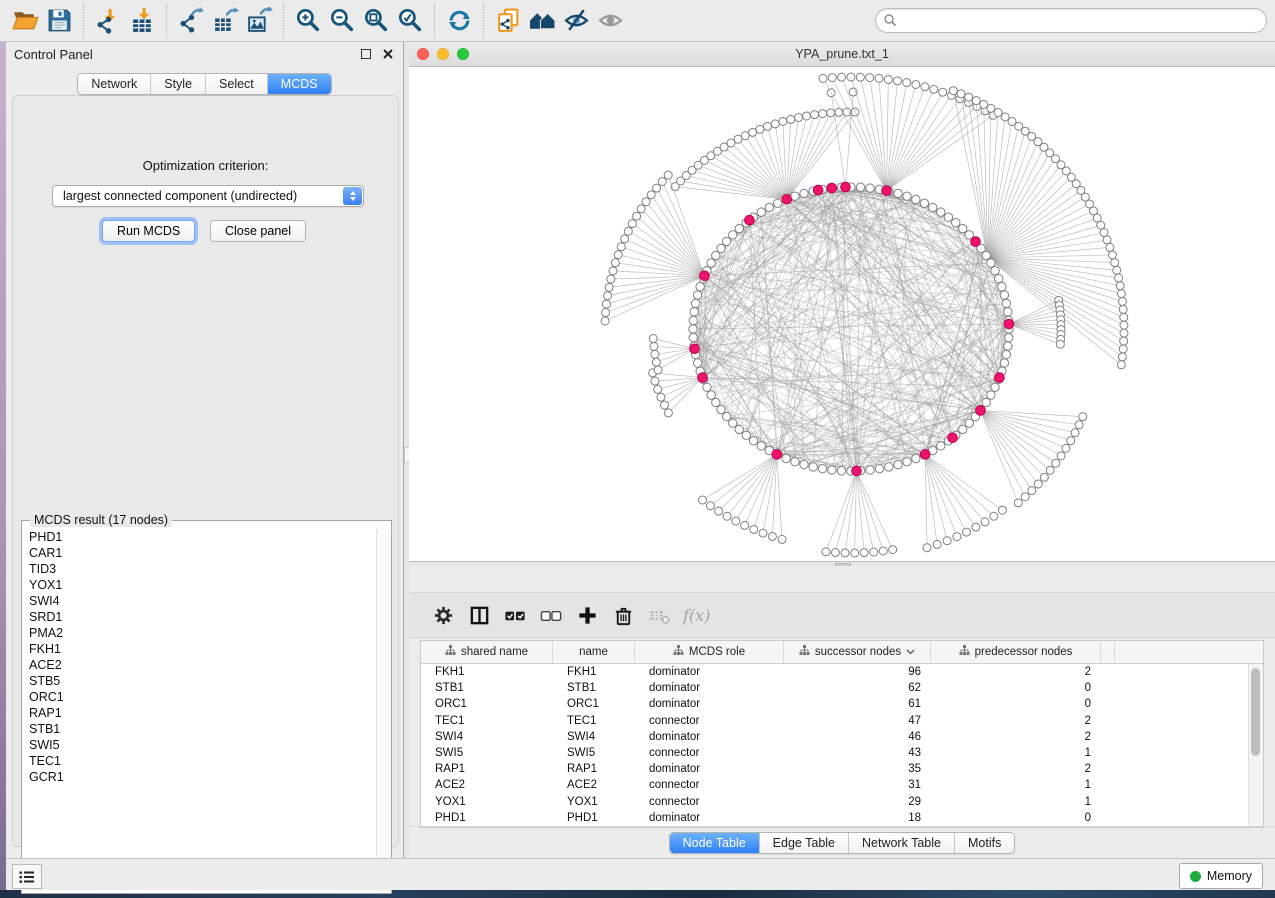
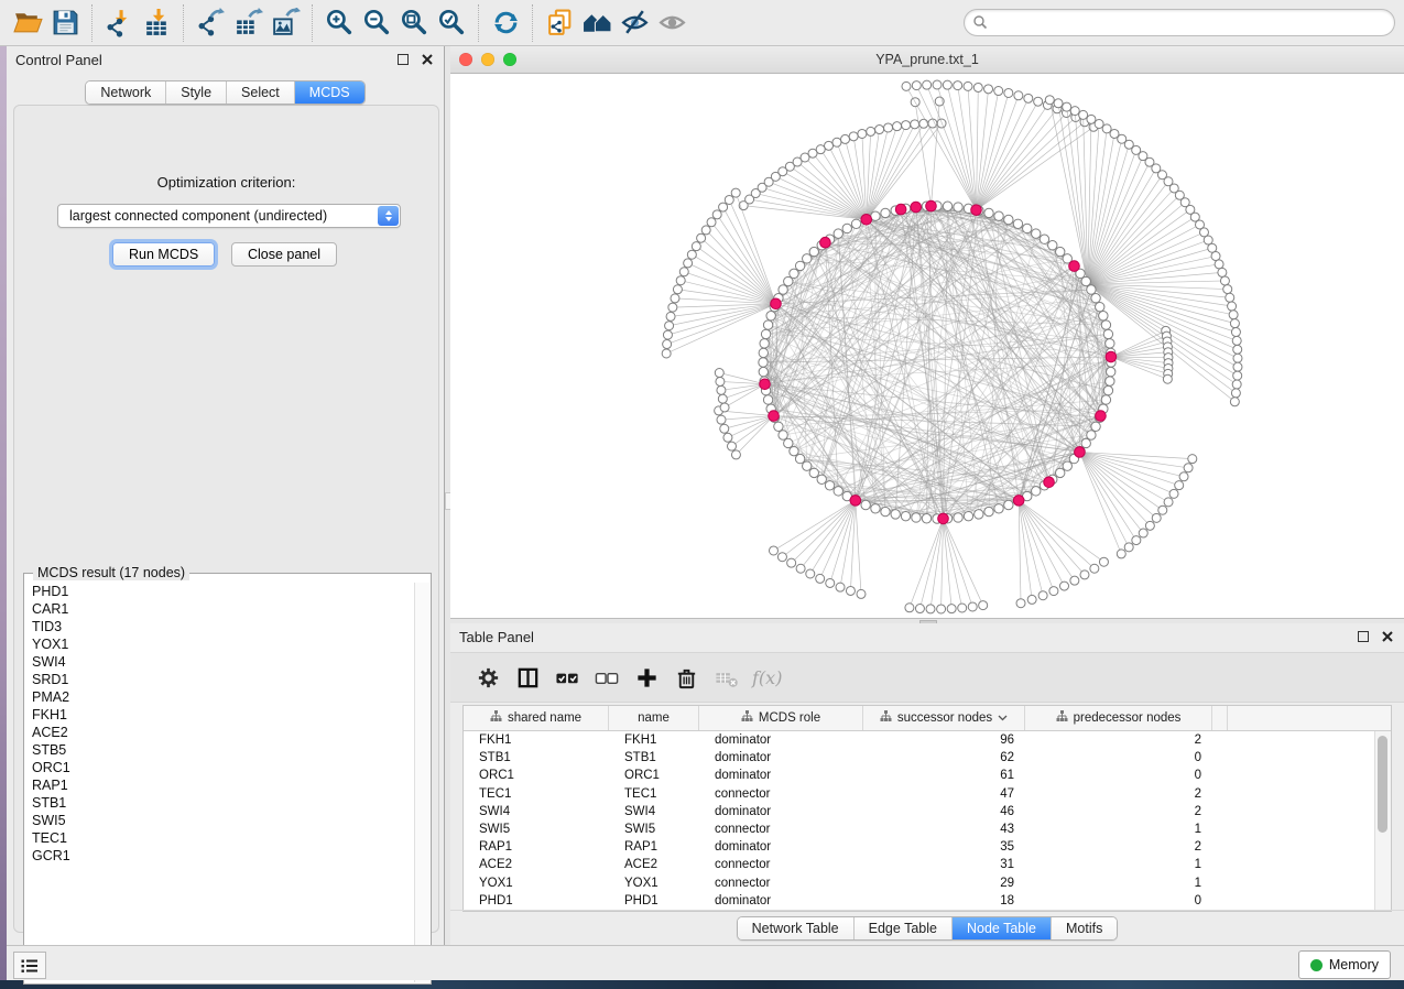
  Control Panel
  Network
  Style
  Select
  MCDS
  Optimization criterion:
  largest connected component (undirected)
  Run MCDS
  Close panel
  MCDS result (17 nodes)
  PHD1
  CAR1
  TID3
  YOX1
  SWI4
  SRD1
  PMA2
  FKH1
  ACE2
  STB5
  ORC1
  RAP1
  STB1
  SWI5
  TEC1
  GCR1
  YPA_prune.txt_1
+ Table Panel
  f(x)
  shared name
  name
  MCDS role
  successor nodes
  predecessor nodes
  FKH1
  FKH1
  dominator
  96
  2
  STB1
  STB1
  dominator
  62
  0
  ORC1
  ORC1
  dominator
  61
  0
  TEC1
  TEC1
  connector
  47
  2
  SWI4
  SWI4
  dominator
  46
  2
  SWI5
  SWI5
  connector
  43
  1
  RAP1
  RAP1
  dominator
  35
  2
  ACE2
  ACE2
  connector
  31
  1
  YOX1
  YOX1
  connector
  29
  1
  PHD1
  PHD1
  dominator
  18
  0
- Node Table
+ Network Table
  Edge Table
- Network Table
+ Node Table
  Motifs
  Memory
